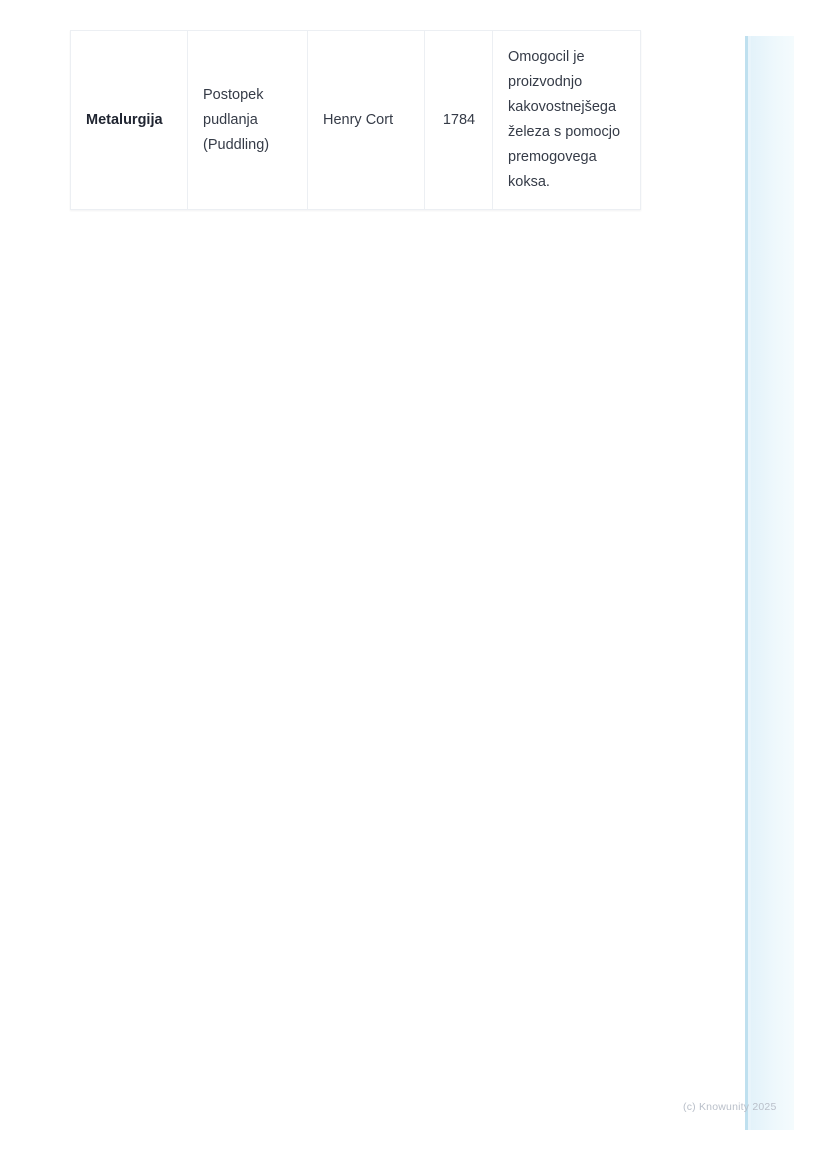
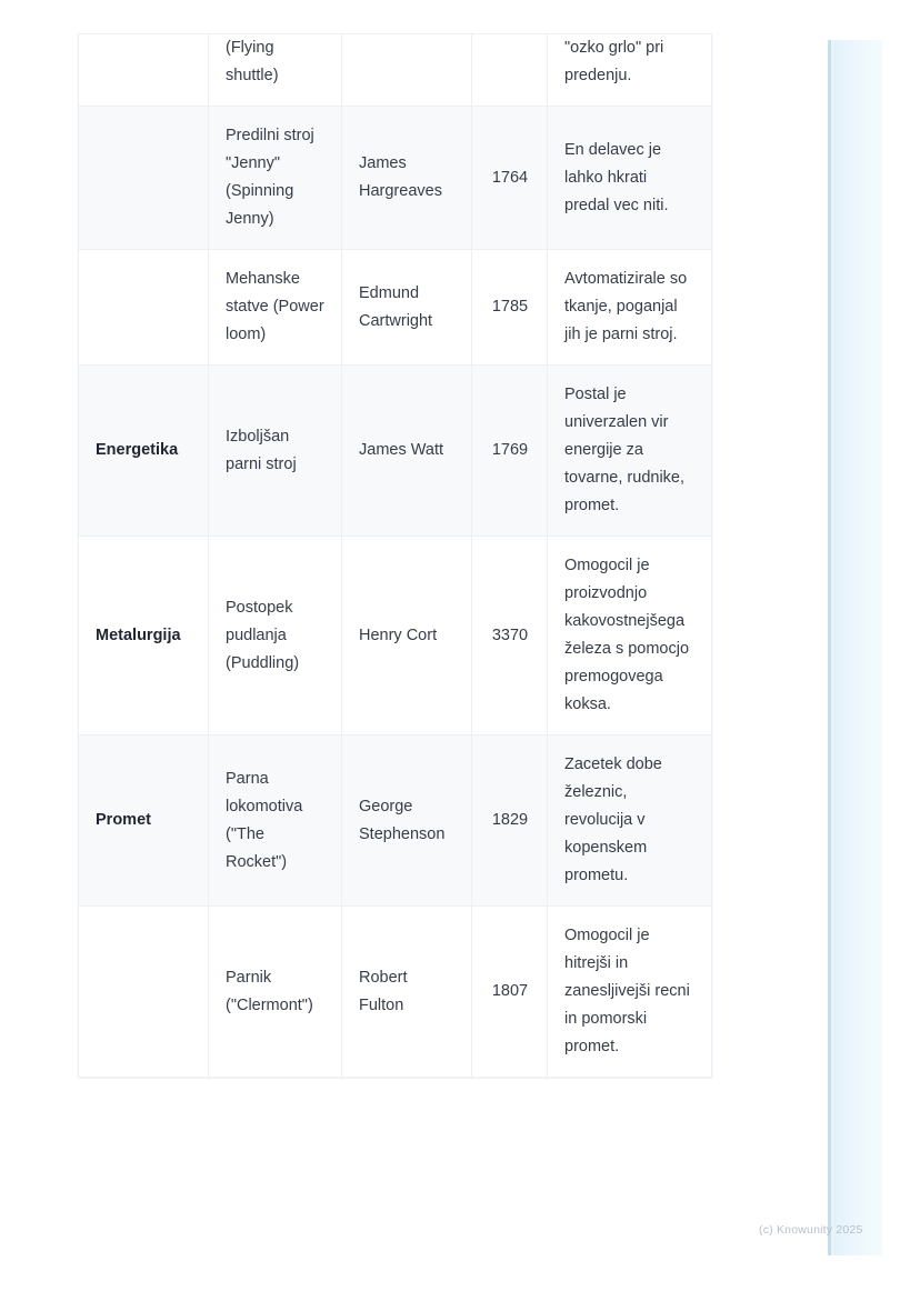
+ 	(Flying shuttle)			"ozko grlo" pri predenju.
+ 	Predilni stroj "Jenny" (Spinning Jenny)	James Hargreaves	1764	En delavec je lahko hkrati predal vec niti.
+ 	Mehanske statve (Power loom)	Edmund Cartwright	1785	Avtomatizirale so tkanje, poganjal jih je parni stroj.
+ Energetika	Izboljšan parni stroj	James Watt	1769	Postal je univerzalen vir energije za tovarne, rudnike, promet.
- Metalurgija	Postopek pudlanja (Puddling)	Henry Cort	1784	Omogocil je proizvodnjo kakovostnejšega železa s pomocjo premogovega koksa.
+ Metalurgija	Postopek pudlanja (Puddling)	Henry Cort	3370	Omogocil je proizvodnjo kakovostnejšega železa s pomocjo premogovega koksa.
+ Promet	Parna lokomotiva ("The Rocket")	George Stephenson	1829	Zacetek dobe železnic, revolucija v kopenskem prometu.
+ 	Parnik ("Clermont")	Robert Fulton	1807	Omogocil je hitrejši in zanesljivejši recni in pomorski promet.
  (c) Knowunity 2025
